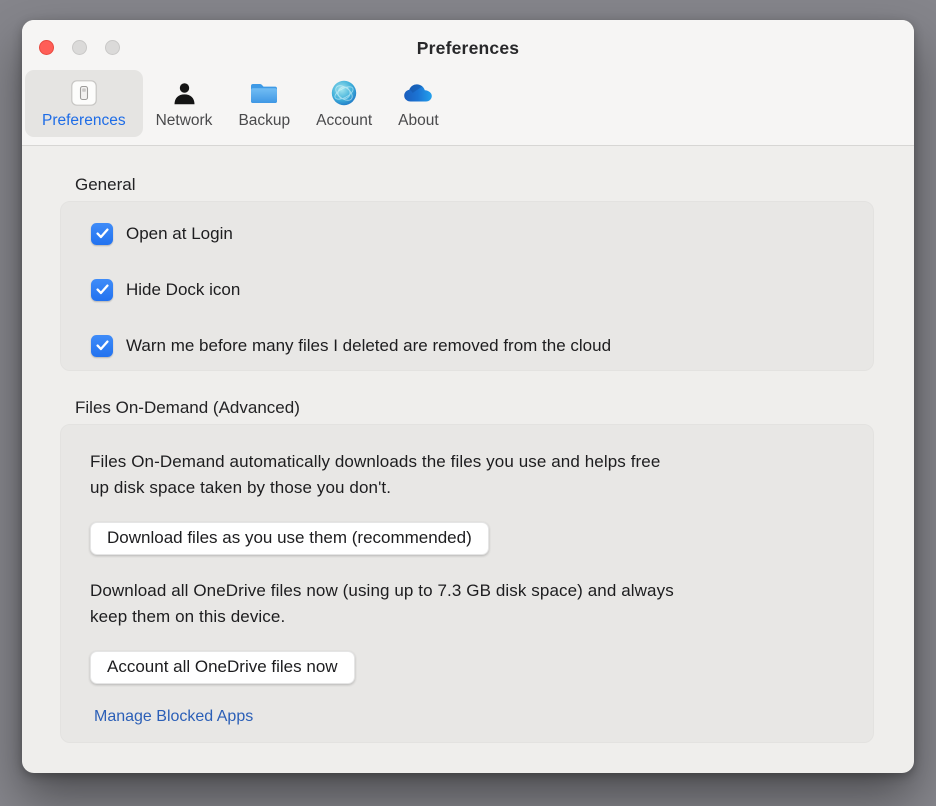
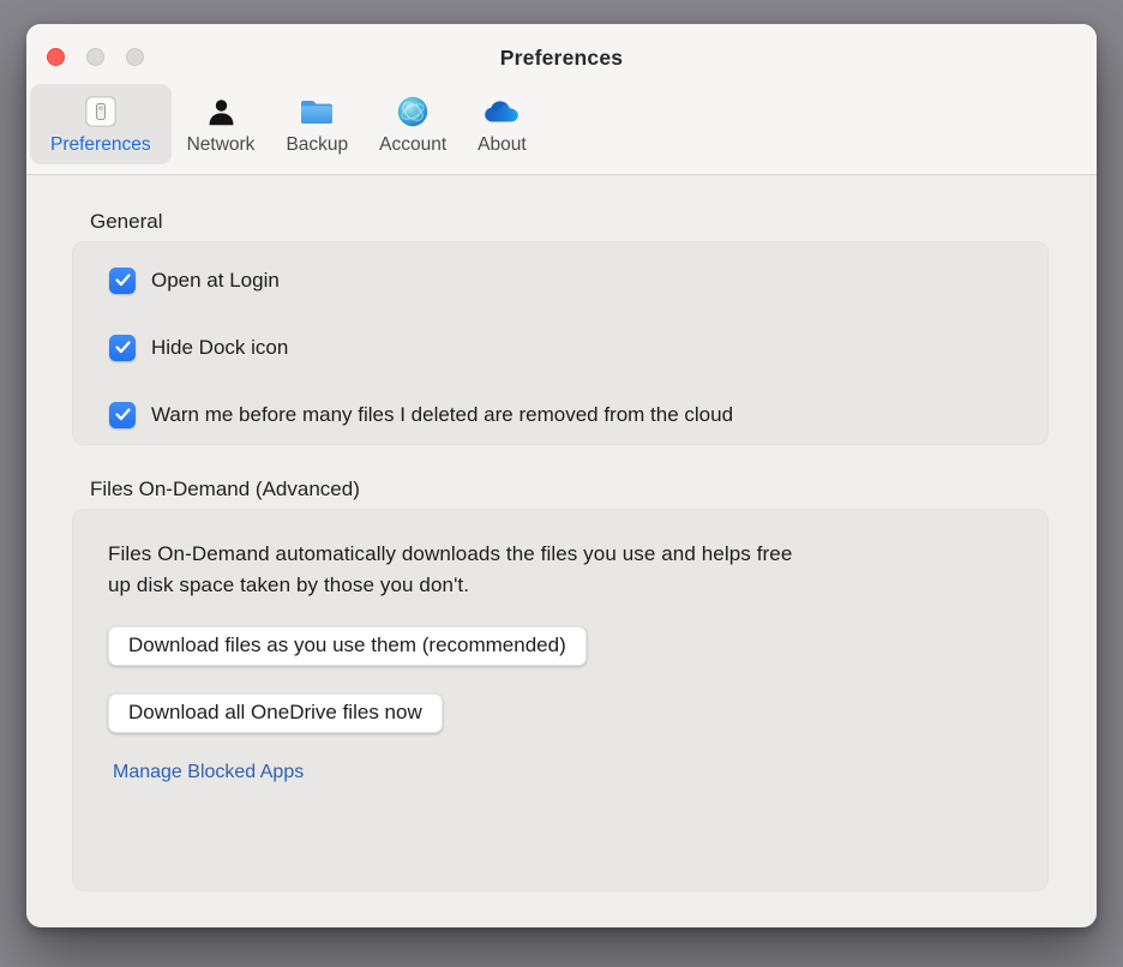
  Preferences
  Preferences
  Network
  Backup
  Account
  About
  General
  Open at Login
  Hide Dock icon
  Warn me before many files I deleted are removed from the cloud
  Files On-Demand (Advanced)
  Files On-Demand automatically downloads the files you use and helps free
  up disk space taken by those you don't.
  Download files as you use them (recommended)
- Download all OneDrive files now (using up to 7.3 GB disk space) and always
- keep them on this device.
- Account all OneDrive files now
+ Download all OneDrive files now
  Manage Blocked Apps
